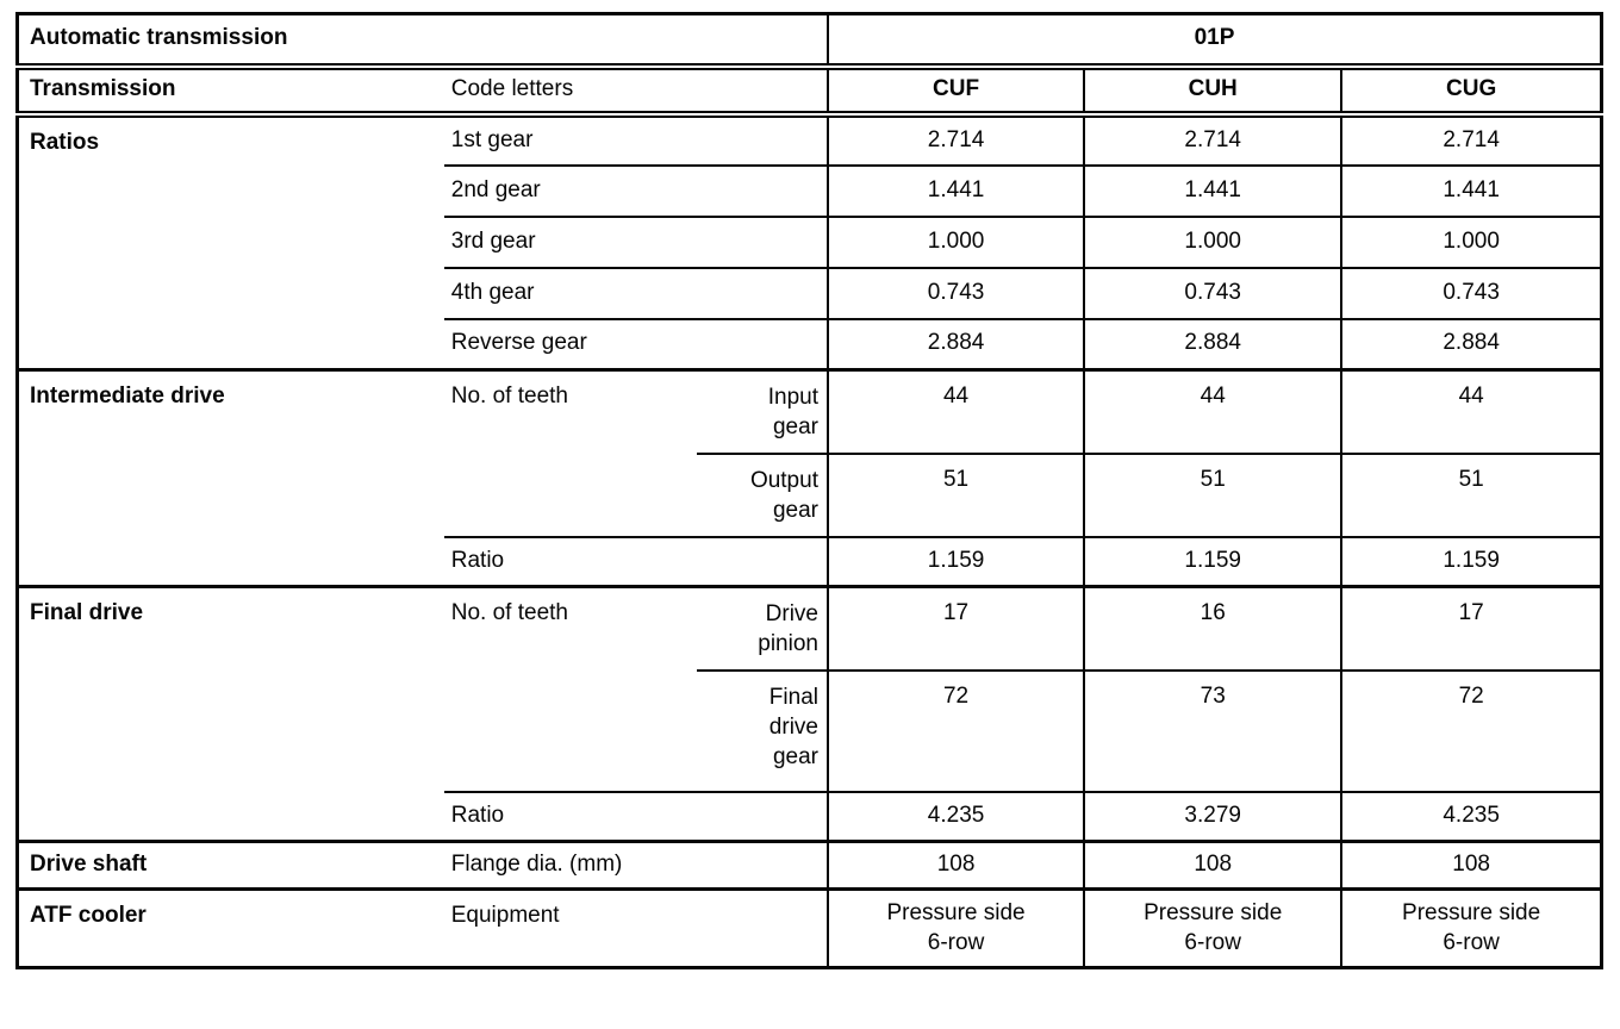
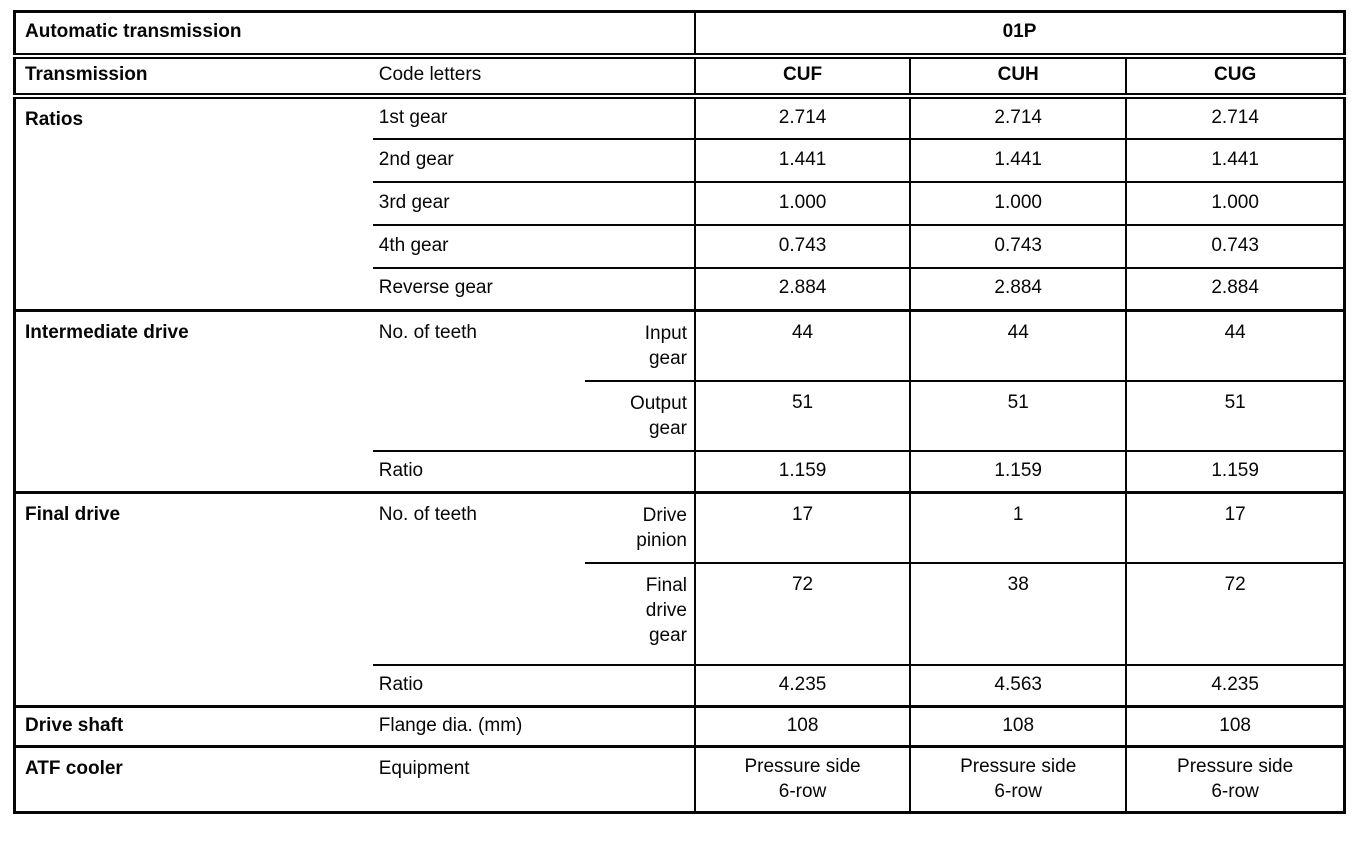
  Automatic transmission	01P
  Transmission	Code letters	CUF	CUH	CUG
  Ratios	1st gear	2.714	2.714	2.714
  2nd gear	1.441	1.441	1.441
  3rd gear	1.000	1.000	1.000
  4th gear	0.743	0.743	0.743
  Reverse gear	2.884	2.884	2.884
  Intermediate drive	No. of teeth	Input gear	44	44	44
  Output gear	51	51	51
  Ratio	1.159	1.159	1.159
- Final drive	No. of teeth	Drive pinion	17	16	17
+ Final drive	No. of teeth	Drive pinion	17	1	17
- Final drive gear	72	73	72
+ Final drive gear	72	38	72
- Ratio	4.235	3.279	4.235
+ Ratio	4.235	4.563	4.235
  Drive shaft	Flange dia. (mm)	108	108	108
  ATF cooler	Equipment	Pressure side 6-row	Pressure side 6-row	Pressure side 6-row
